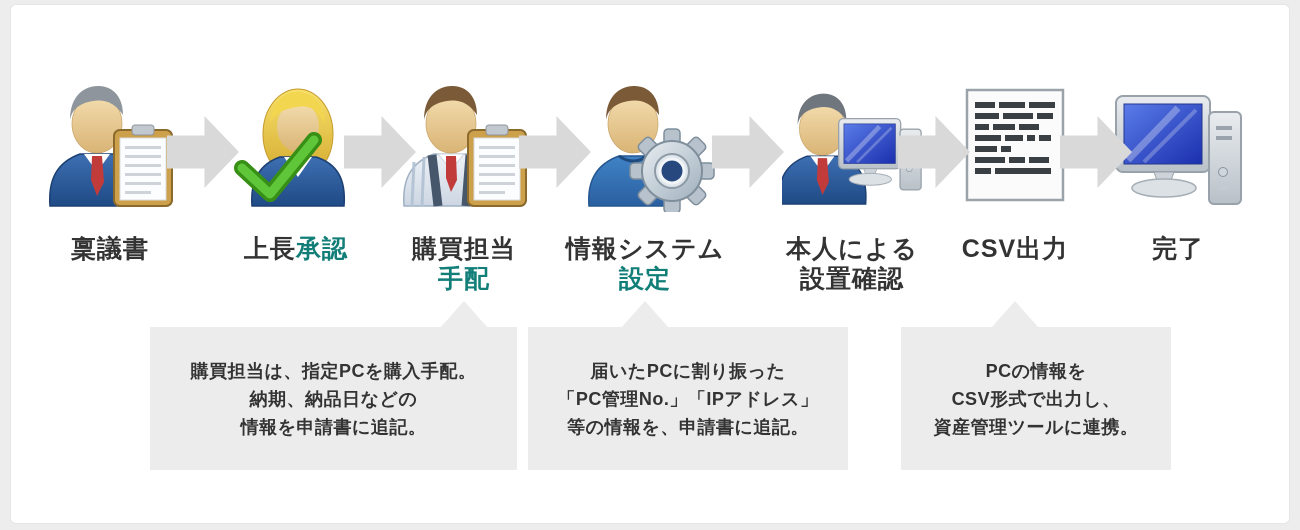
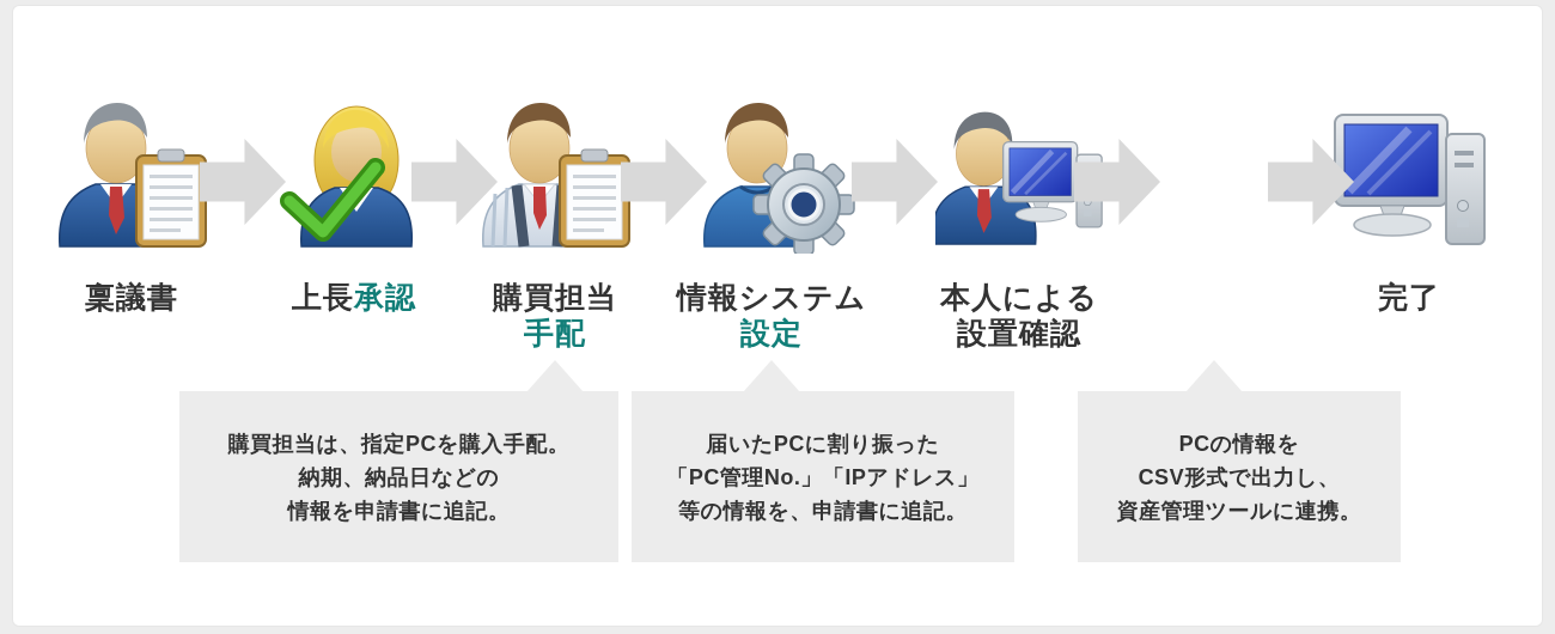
  稟議書
  上長承認
  購買担当
  手配
  情報システム
  設定
  本人による
  設置確認
- CSV出力
  完了
  購買担当は、指定PCを購入手配。
  納期、納品日などの
  情報を申請書に追記。
  届いたPCに割り振った
  「PC管理No.」「IPアドレス」
  等の情報を、申請書に追記。
  PCの情報を
  CSV形式で出力し、
  資産管理ツールに連携。
